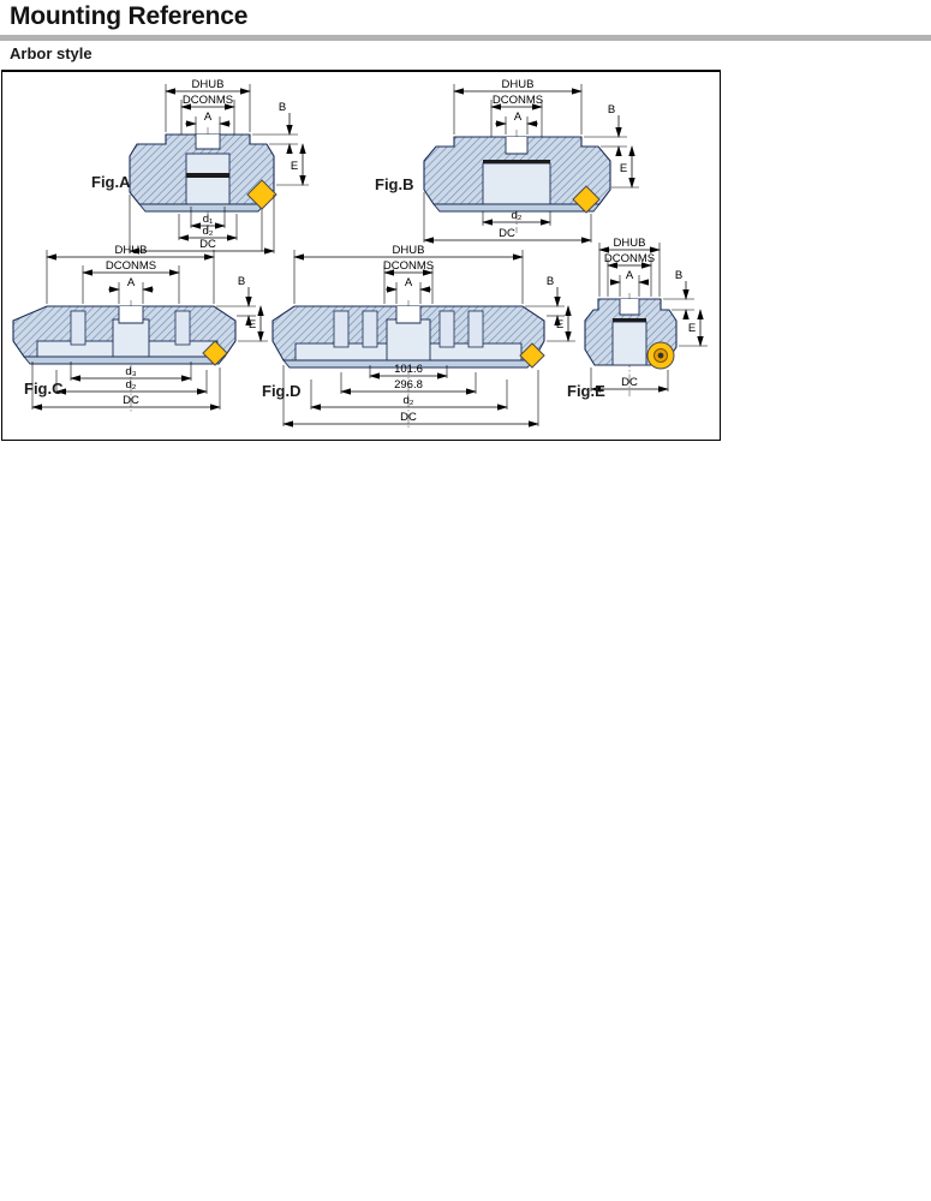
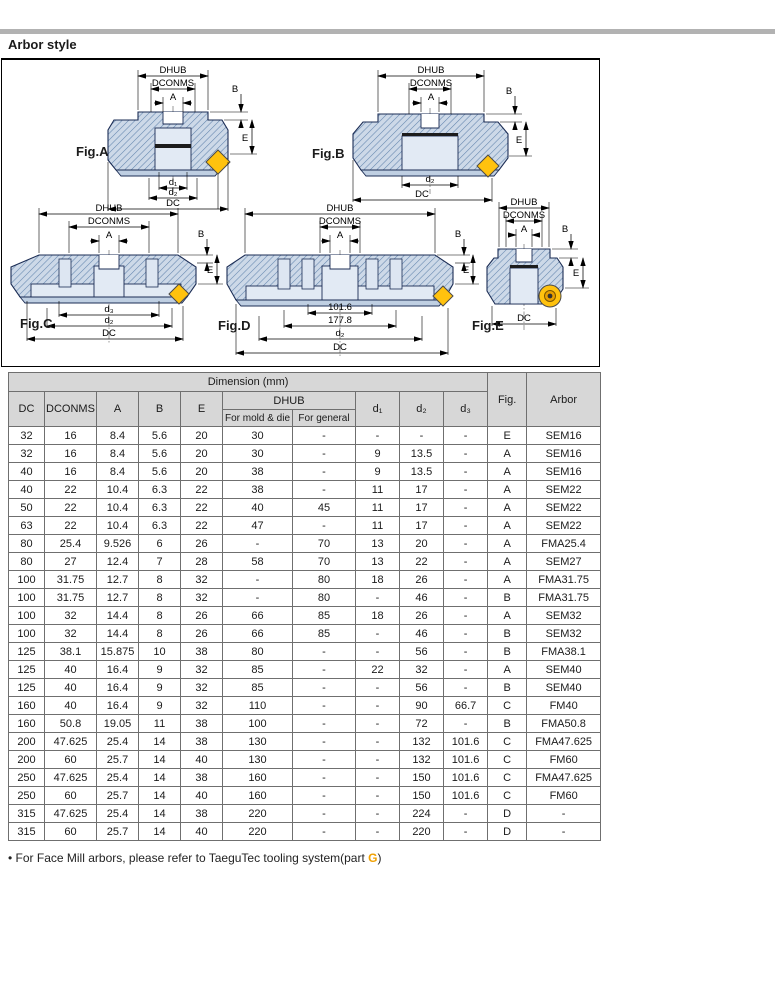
- Mounting Reference
  Arbor style
  DHUB
  DCONMS
  A
  B
  E
  d₁
  d₂
  DC
  Fig.A
  DHUB
  DCONMS
  A
  B
  E
  d₂
  DC
  Fig.B
  DHUB
  DCONMS
  A
  B
  E
  d₃
  d₂
  DC
  Fig.C
  DHUB
  DCONMS
  A
  B
  E
  101.6
- 296.8
+ 177.8
  d₂
  DC
  Fig.D
  DHUB
  DCONMS
  A
  B
  E
  DC
  Fig.E
+ Dimension (mm)	Fig.	Arbor
+ DC	DCONMS	A	B	E	DHUB	d₁	d₂	d₃
+ For mold & die	For general
+ 32	16	8.4	5.6	20	30	-	-	-	-	E	SEM16
+ 32	16	8.4	5.6	20	30	-	9	13.5	-	A	SEM16
+ 40	16	8.4	5.6	20	38	-	9	13.5	-	A	SEM16
+ 40	22	10.4	6.3	22	38	-	11	17	-	A	SEM22
+ 50	22	10.4	6.3	22	40	45	11	17	-	A	SEM22
+ 63	22	10.4	6.3	22	47	-	11	17	-	A	SEM22
+ 80	25.4	9.526	6	26	-	70	13	20	-	A	FMA25.4
+ 80	27	12.4	7	28	58	70	13	22	-	A	SEM27
+ 100	31.75	12.7	8	32	-	80	18	26	-	A	FMA31.75
+ 100	31.75	12.7	8	32	-	80	-	46	-	B	FMA31.75
+ 100	32	14.4	8	26	66	85	18	26	-	A	SEM32
+ 100	32	14.4	8	26	66	85	-	46	-	B	SEM32
+ 125	38.1	15.875	10	38	80	-	-	56	-	B	FMA38.1
+ 125	40	16.4	9	32	85	-	22	32	-	A	SEM40
+ 125	40	16.4	9	32	85	-	-	56	-	B	SEM40
+ 160	40	16.4	9	32	110	-	-	90	66.7	C	FM40
+ 160	50.8	19.05	11	38	100	-	-	72	-	B	FMA50.8
+ 200	47.625	25.4	14	38	130	-	-	132	101.6	C	FMA47.625
+ 200	60	25.7	14	40	130	-	-	132	101.6	C	FM60
+ 250	47.625	25.4	14	38	160	-	-	150	101.6	C	FMA47.625
+ 250	60	25.7	14	40	160	-	-	150	101.6	C	FM60
+ 315	47.625	25.4	14	38	220	-	-	224	-	D	-
+ 315	60	25.7	14	40	220	-	-	220	-	D	-
+ • For Face Mill arbors, please refer to TaeguTec tooling system(part G)
